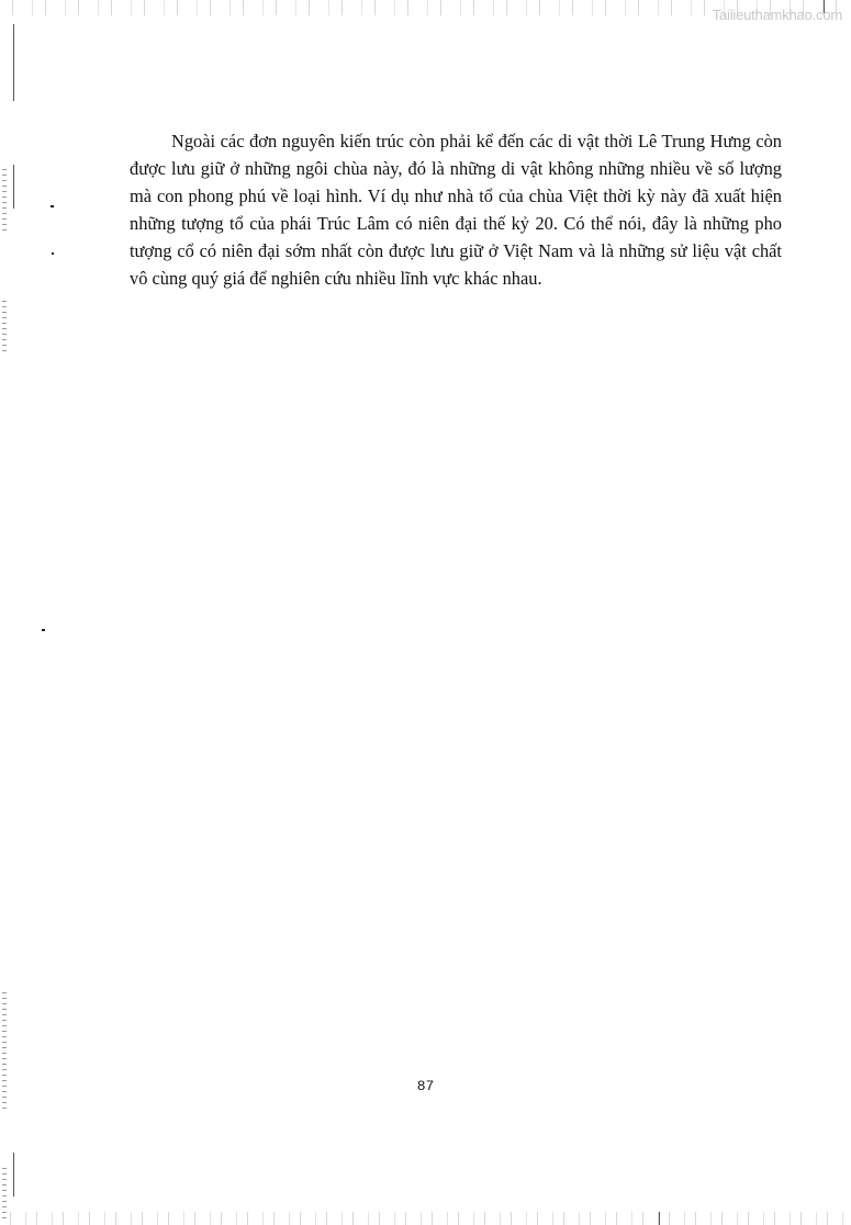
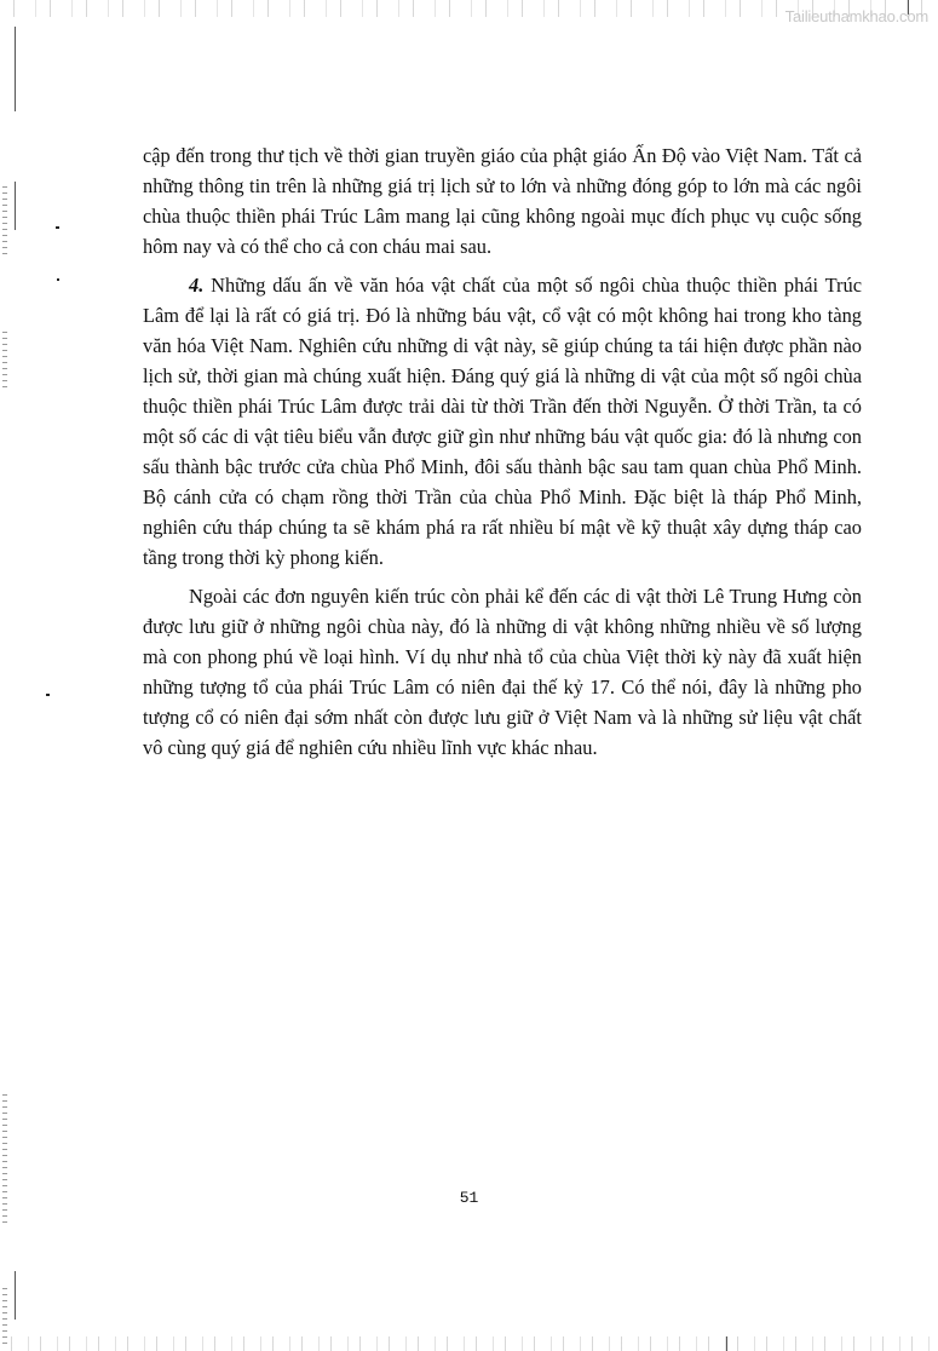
  Tailieuthamkhao.com
+ cập đến trong thư tịch về thời gian truyền giáo của phật giáo Ấn Độ vào Việt Nam. Tất cả những thông tin trên là những giá trị lịch sử to lớn và những đóng góp to lớn mà các ngôi chùa thuộc thiền phái Trúc Lâm mang lại cũng không ngoài mục đích phục vụ cuộc sống hôm nay và có thể cho cả con cháu mai sau.
+ 4. Những dấu ấn về văn hóa vật chất của một số ngôi chùa thuộc thiền phái Trúc Lâm để lại là rất có giá trị. Đó là những báu vật, cổ vật có một không hai trong kho tàng văn hóa Việt Nam. Nghiên cứu những di vật này, sẽ giúp chúng ta tái hiện được phần nào lịch sử, thời gian mà chúng xuất hiện. Đáng quý giá là những di vật của một số ngôi chùa thuộc thiền phái Trúc Lâm được trải dài từ thời Trần đến thời Nguyễn. Ở thời Trần, ta có một số các di vật tiêu biểu vẫn được giữ gìn như những báu vật quốc gia: đó là nhưng con sấu thành bậc trước cửa chùa Phổ Minh, đôi sấu thành bậc sau tam quan chùa Phổ Minh. Bộ cánh cửa có chạm rồng thời Trần của chùa Phổ Minh. Đặc biệt là tháp Phổ Minh, nghiên cứu tháp chúng ta sẽ khám phá ra rất nhiều bí mật về kỹ thuật xây dựng tháp cao tầng trong thời kỳ phong kiến.
- Ngoài các đơn nguyên kiến trúc còn phải kể đến các di vật thời Lê Trung Hưng còn được lưu giữ ở những ngôi chùa này, đó là những di vật không những nhiều về số lượng mà con phong phú về loại hình. Ví dụ như nhà tổ của chùa Việt thời kỳ này đã xuất hiện những tượng tổ của phái Trúc Lâm có niên đại thế kỷ 20. Có thể nói, đây là những pho tượng cổ có niên đại sớm nhất còn được lưu giữ ở Việt Nam và là những sử liệu vật chất vô cùng quý giá để nghiên cứu nhiều lĩnh vực khác nhau.
+ Ngoài các đơn nguyên kiến trúc còn phải kể đến các di vật thời Lê Trung Hưng còn được lưu giữ ở những ngôi chùa này, đó là những di vật không những nhiều về số lượng mà con phong phú về loại hình. Ví dụ như nhà tổ của chùa Việt thời kỳ này đã xuất hiện những tượng tổ của phái Trúc Lâm có niên đại thế kỷ 17. Có thể nói, đây là những pho tượng cổ có niên đại sớm nhất còn được lưu giữ ở Việt Nam và là những sử liệu vật chất vô cùng quý giá để nghiên cứu nhiều lĩnh vực khác nhau.
- 87
+ 51
